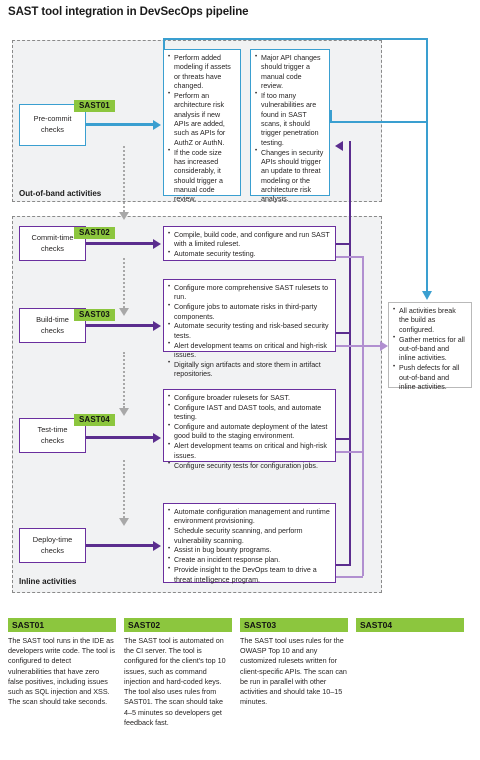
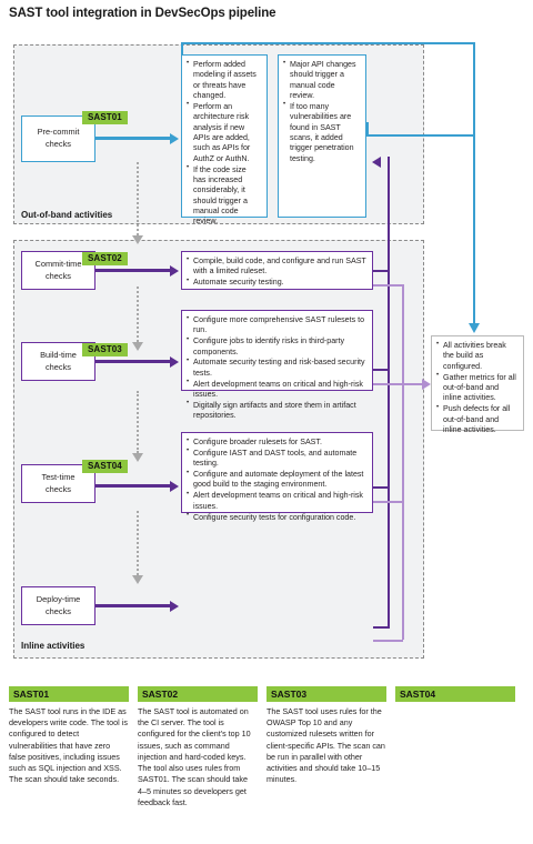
  SAST tool integration in DevSecOps pipeline
  Out-of-band activities
  Inline activities
  Pre-commit
  checks
  SAST01
  Perform added modeling if assets or threats have changed.
  Perform an architecture risk analysis if new APIs are added, such as APIs for AuthZ or AuthN.
  If the code size has increased considerably, it should trigger a manual code review.
  Major API changes should trigger a manual code review.
- If too many vulnerabilities are found in SAST scans, it should trigger penetration testing.
+ If too many vulnerabilities are found in SAST scans, it added trigger penetration testing.
- Changes in security APIs should trigger an update to threat modeling or the architecture risk analysis.
  Commit-time
  checks
  SAST02
  Compile, build code, and configure and run SAST with a limited ruleset.
  Automate security testing.
  Build-time
  checks
  SAST03
  Configure more comprehensive SAST rulesets to run.
- Configure jobs to automate risks in third-party components.
+ Configure jobs to identify risks in third-party components.
  Automate security testing and risk-based security tests.
  Alert development teams on critical and high-risk issues.
  Digitally sign artifacts and store them in artifact repositories.
  Test-time
  checks
  SAST04
  Configure broader rulesets for SAST.
  Configure IAST and DAST tools, and automate testing.
  Configure and automate deployment of the latest good build to the staging environment.
  Alert development teams on critical and high-risk issues.
- Configure security tests for configuration jobs.
+ Configure security tests for configuration code.
  Deploy-time
  checks
- Automate configuration management and runtime environment provisioning.
- Schedule security scanning, and perform vulnerability scanning.
- Assist in bug bounty programs.
- Create an incident response plan.
- Provide insight to the DevOps team to drive a threat intelligence program.
  All activities break the build as configured.
  Gather metrics for all out-of-band and inline activities.
  Push defects for all out-of-band and inline activities.
  SAST01
  The SAST tool runs in the IDE as developers write code. The tool is configured to detect vulnerabilities that have zero false positives, including issues such as SQL injection and XSS. The scan should take seconds.
  SAST02
  The SAST tool is automated on the CI server. The tool is configured for the client's top 10 issues, such as command injection and hard-coded keys. The tool also uses rules from SAST01. The scan should take 4–5 minutes so developers get feedback fast.
  SAST03
  The SAST tool uses rules for the OWASP Top 10 and any customized rulesets written for client-specific APIs. The scan can be run in parallel with other activities and should take 10–15 minutes.
  SAST04
